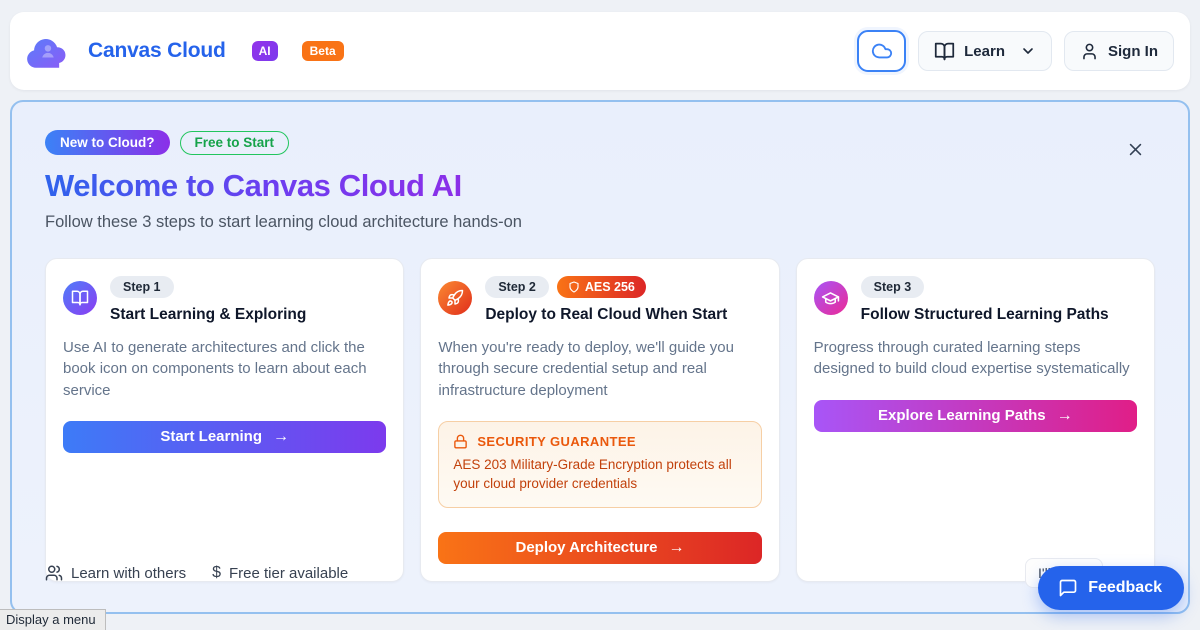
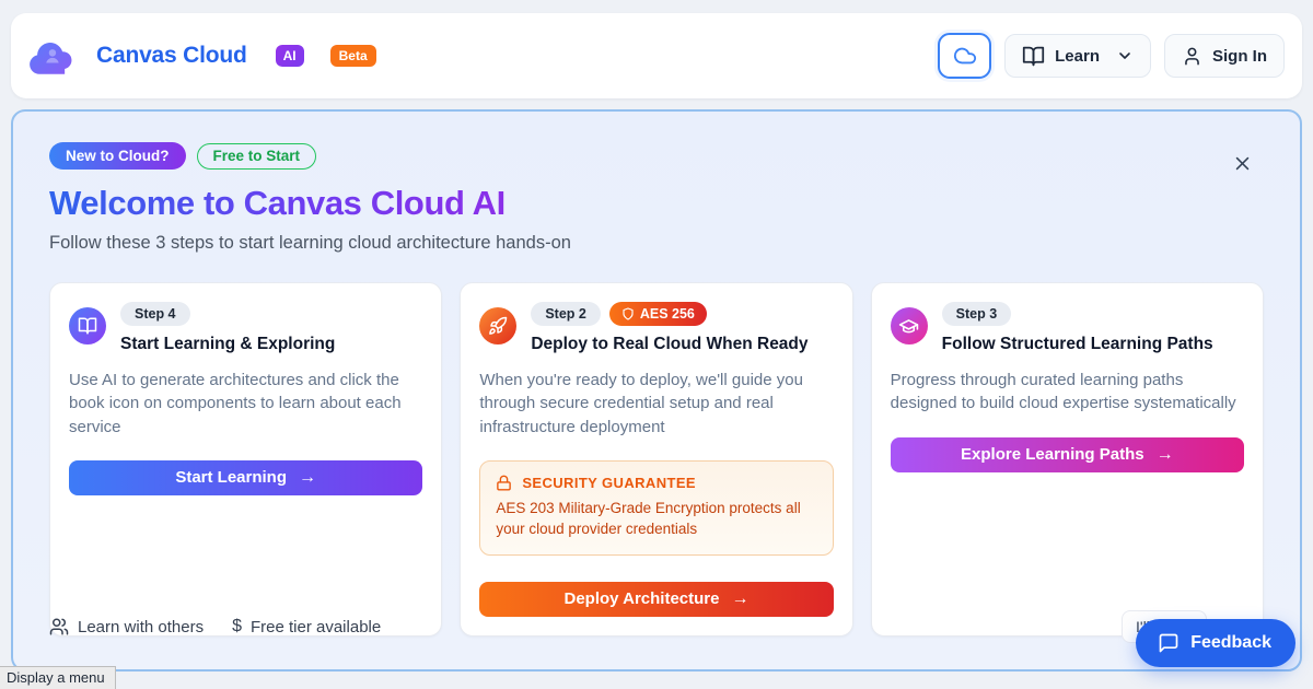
  Canvas Cloud
  AI
  Beta
  Learn
  Sign In
  New to Cloud?
  Free to Start
  Welcome to Canvas Cloud AI
  Follow these 3 steps to start learning cloud architecture hands-on
- Step 1
+ Step 4
  Start Learning & Exploring
  Use AI to generate architectures and click the book icon on components to learn about each service
  Start Learning
  →
  Step 2
  AES 256
- Deploy to Real Cloud When Start
+ Deploy to Real Cloud When Ready
  When you're ready to deploy, we'll guide you through secure credential setup and real infrastructure deployment
  SECURITY GUARANTEE
  AES 203 Military-Grade Encryption protects all your cloud provider credentials
  Deploy Architecture
  →
  Step 3
  Follow Structured Learning Paths
- Progress through curated learning steps designed to build cloud expertise systematically
+ Progress through curated learning paths designed to build cloud expertise systematically
  Explore Learning Paths
  →
  Learn with others
  $
  Free tier available
  Feedback
  Display a menu
